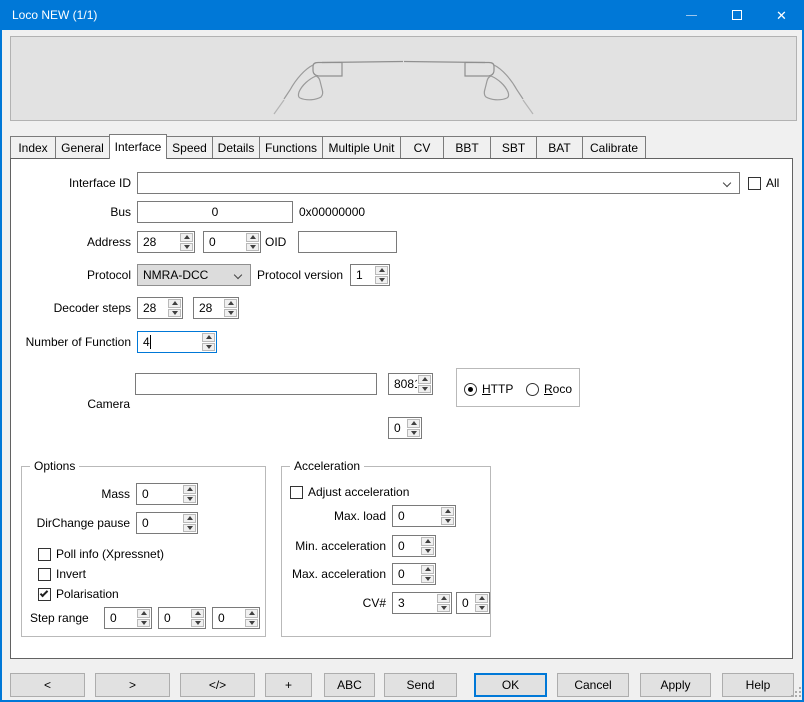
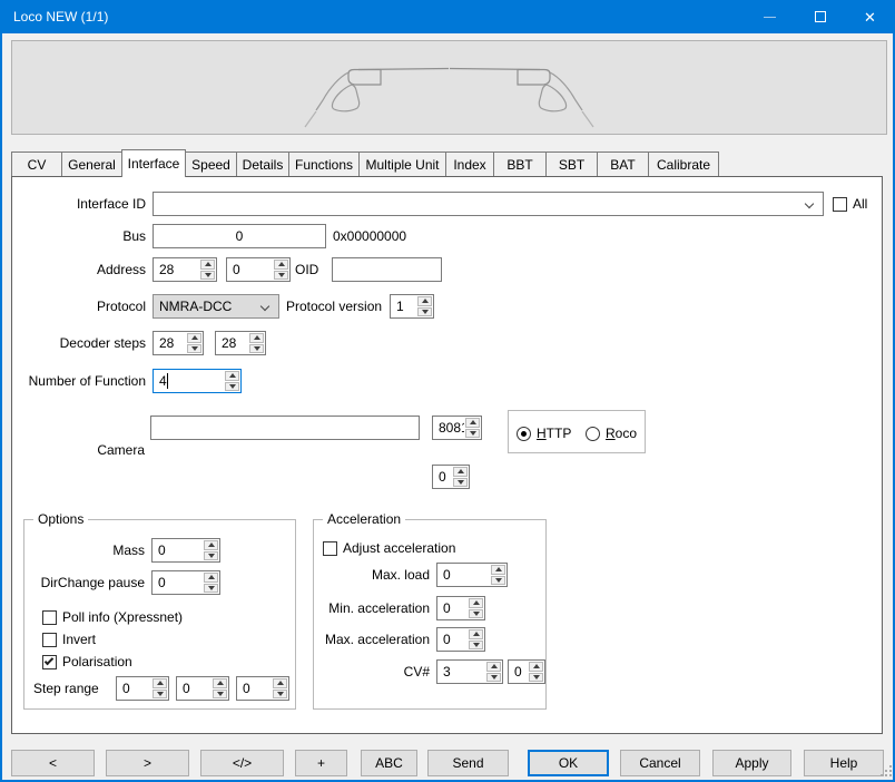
  Loco NEW (1/1)
  ✕
- Index
+ CV
  General
  Interface
  Speed
  Details
  Functions
  Multiple Unit
- CV
+ Index
  BBT
  SBT
  BAT
  Calibrate
  Interface ID
  All
  Bus
  0
  0x00000000
  Address
  28
  0
  OID
  Protocol
  NMRA-DCC
  Protocol version
  1
  Decoder steps
  28
  28
  Number of Function
  4
  Camera
  808
  HTTP
  Roco
  0
  Options
  Mass
  0
  DirChange pause
  0
  Poll info (Xpressnet)
  Invert
  Polarisation
  Step range
  0
  0
  0
  Acceleration
  Adjust acceleration
  Max. load
  0
  Min. acceleration
  0
  Max. acceleration
  0
  CV#
  3
  0
  <
  >
  </>
  +
  ABC
  Send
  OK
  Cancel
  Apply
  Help
